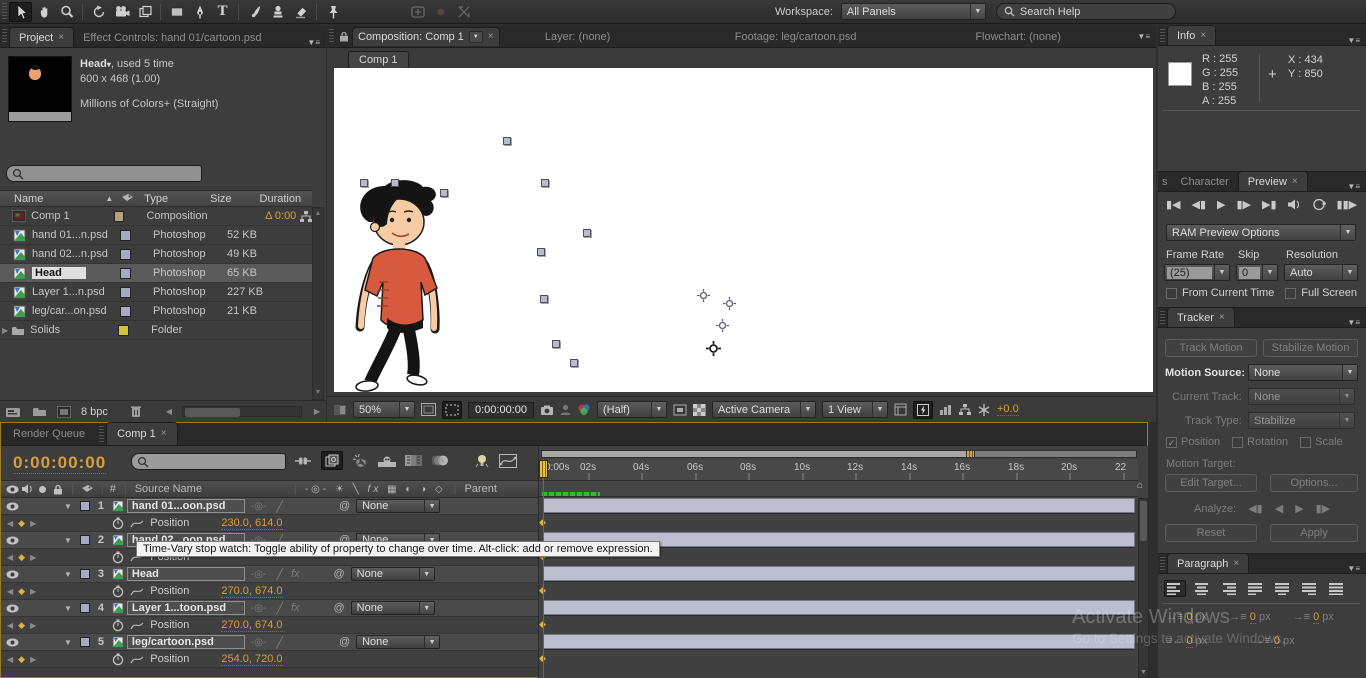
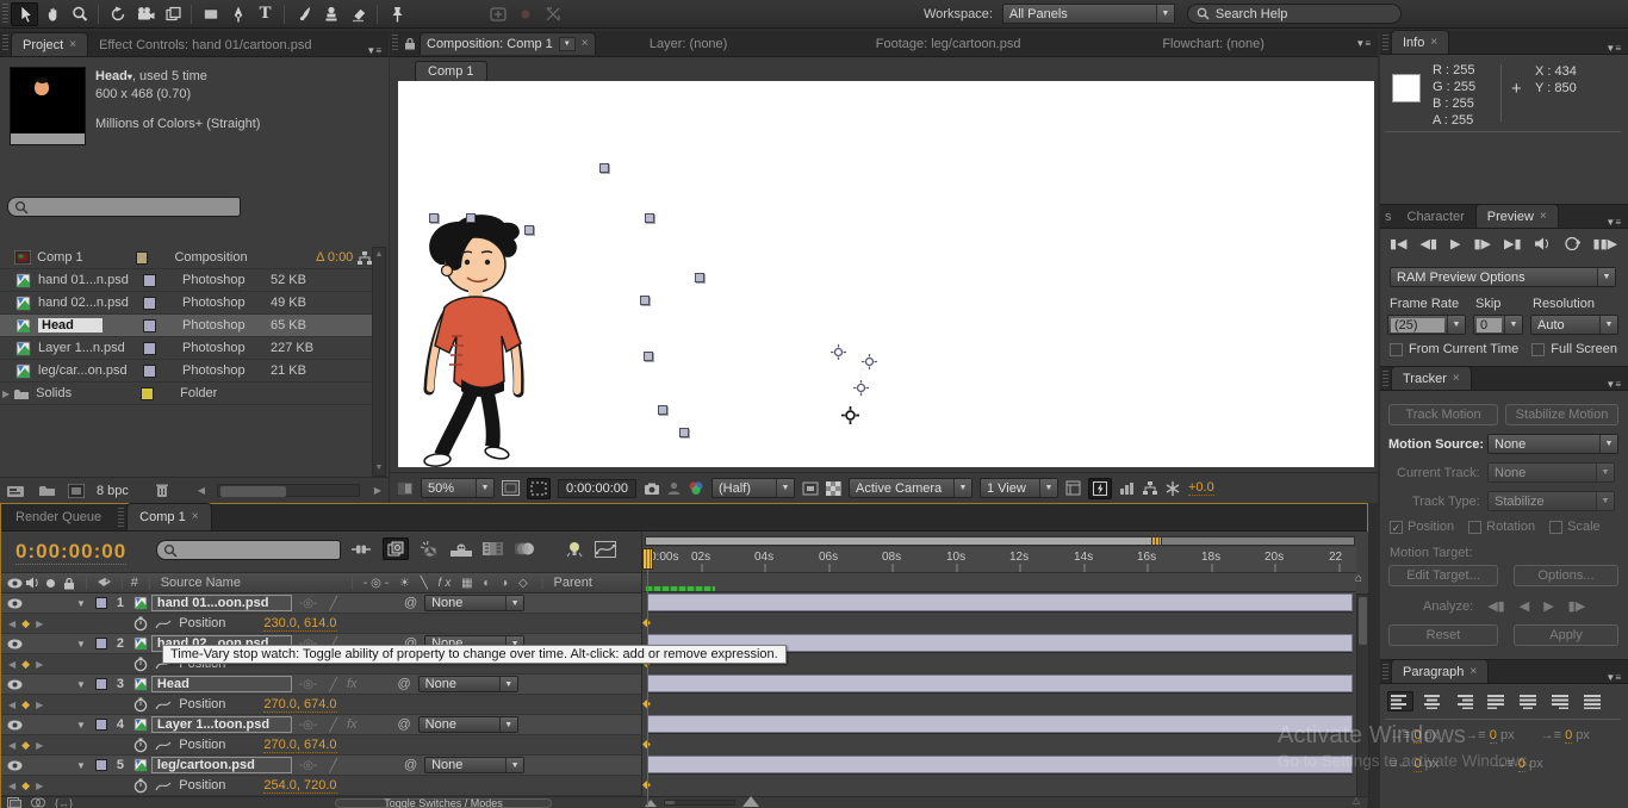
  T
  Workspace:
  All Panels
  Search Help
  Project
  ×
  Effect Controls: hand 01/cartoon.psd
  ▼≡
  Head▾, used 5 time
- 600 x 468 (1.00)
+ 600 x 468 (0.70)
  Millions of Colors+ (Straight)
- Name
- ▲
- Type
- Size
- Duration
  Comp 1
  Composition
  Δ 0:00
  hand 01...n.psd
  Photoshop
  52 KB
  hand 02...n.psd
  Photoshop
  49 KB
  Head
  Photoshop
  65 KB
  Layer 1...n.psd
  Photoshop
  227 KB
  leg/car...on.psd
  Photoshop
  21 KB
  ▶
  Solids
  Folder
  8 bpc
  ◀
  ▶
  Composition: Comp 1
  ×
  Layer: (none)
  Footage: leg/cartoon.psd
  Flowchart: (none)
  ▼≡
  Comp 1
  50%
  0:00:00:00
  (Half)
  Active Camera
  1 View
  +0.0
  Info
  ×
  ▼≡
  R : 255
  G : 255
  B : 255
  A : 255
  X : 434
  Y : 850
  +
  s
  Character
  Preview
  ×
  ▼≡
  ▮◀
  ◀▮
  ▶
  ▮▶
  ▶▮
  ▮▮▶
  RAM Preview Options
  Frame Rate
  Skip
  Resolution
  (25)
  0
  Auto
  From Current Time
  Full Screen
  Tracker
  ×
  ▼≡
  Track Motion
  Stabilize Motion
  Motion Source:
  None
  Current Track:
  None
  Track Type:
  Stabilize
  ✓
  Position
  Rotation
  Scale
  Motion Target:
  Edit Target...
  Options...
  Analyze:
  ◀▮
  ◀
  ▶
  ▮▶
  Reset
  Apply
  Paragraph
  ×
  ▼≡
  →≡ 0 px
  →≡ 0 px
  →≡ 0 px
  ≡← 0 px
  →≡ 0 px
  Render Queue
  Comp 1
  ×
  0:00:00:00
  #
  Source Name
  -◎- ☀ ╲ fx ▦ ◐ ◑ ◇
  Parent
  :00s
  02s
  04s
  06s
  08s
  10s
  12s
  14s
  16s
  18s
  20s
  22
  ⌂
  ▼
  1
  hand 01...oon.psd
  -◎-
  ╱
  @
  None
  ◀
  ◆
  ▶
  Position
  230.0, 614.0
  ▼
  2
  hand 02...oon.psd
  -◎-
  @
  None
  ◀
  ◆
  ▶
  Position
  ▼
  3
  Head
  -◎-
  ╱
  fx
  @
  None
  ◀
  ◆
  ▶
  Position
  270.0, 674.0
  ▼
  4
  Layer 1...toon.psd
  -◎-
  ╱
  fx
  @
  None
  ◀
  ◆
  ▶
  Position
  270.0, 674.0
  ▼
  5
  leg/cartoon.psd
  -◎-
  ╱
  @
  None
  ◀
  ◆
  ▶
  Position
  254.0, 720.0
+ {↔}
+ Toggle Switches / Modes
+ △
  Time-Vary stop watch: Toggle ability of property to change over time. Alt-click: add or remove expression.
  Activate Windows
  Go to Settings to activate Windows.
